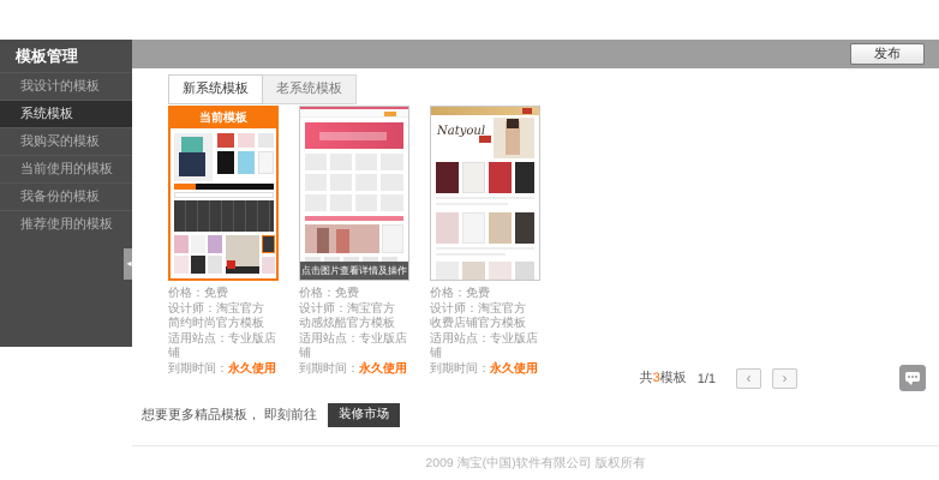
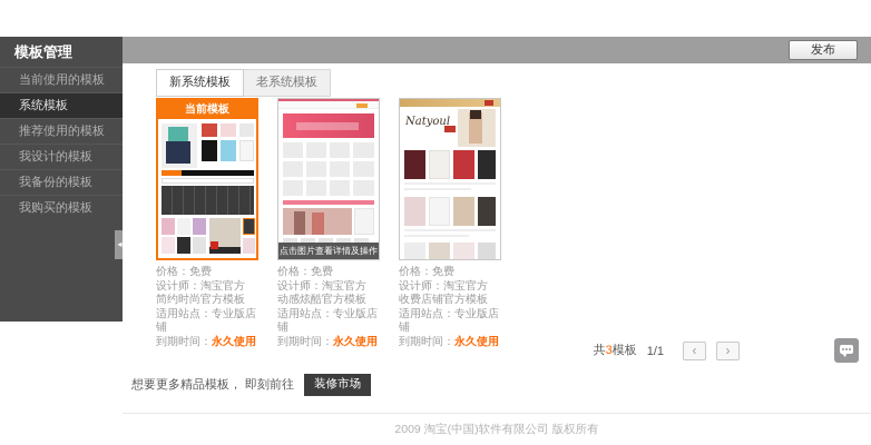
  模板管理
- 我设计的模板
+ 当前使用的模板
  系统模板
- 我购买的模板
+ 推荐使用的模板
- 当前使用的模板
+ 我设计的模板
  我备份的模板
- 推荐使用的模板
+ 我购买的模板
  ◂
  发布
  新系统模板
  老系统模板
  当前模板
  价格：免费
  设计师：淘宝官方
  简约时尚官方模板
  适用站点：专业版店铺
  到期时间：永久使用
  点击图片查看详情及操作
  价格：免费
  设计师：淘宝官方
  动感炫酷官方模板
  适用站点：专业版店铺
  到期时间：永久使用
  Natyoul
  价格：免费
  设计师：淘宝官方
  收费店铺官方模板
  适用站点：专业版店铺
  到期时间：永久使用
  共3模板
  1/1
  ‹
  ›
  想要更多精品模板， 即刻前往
  装修市场
  2009 淘宝(中国)软件有限公司 版权所有
